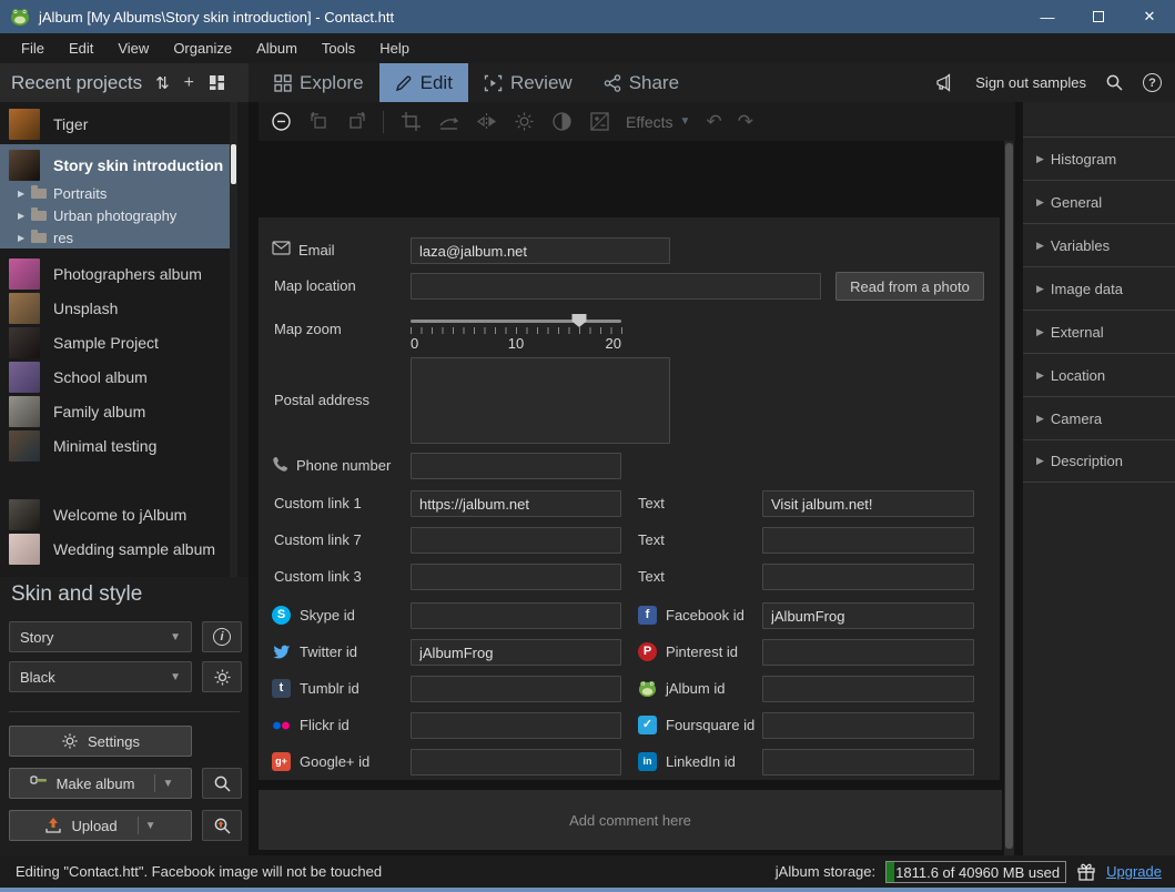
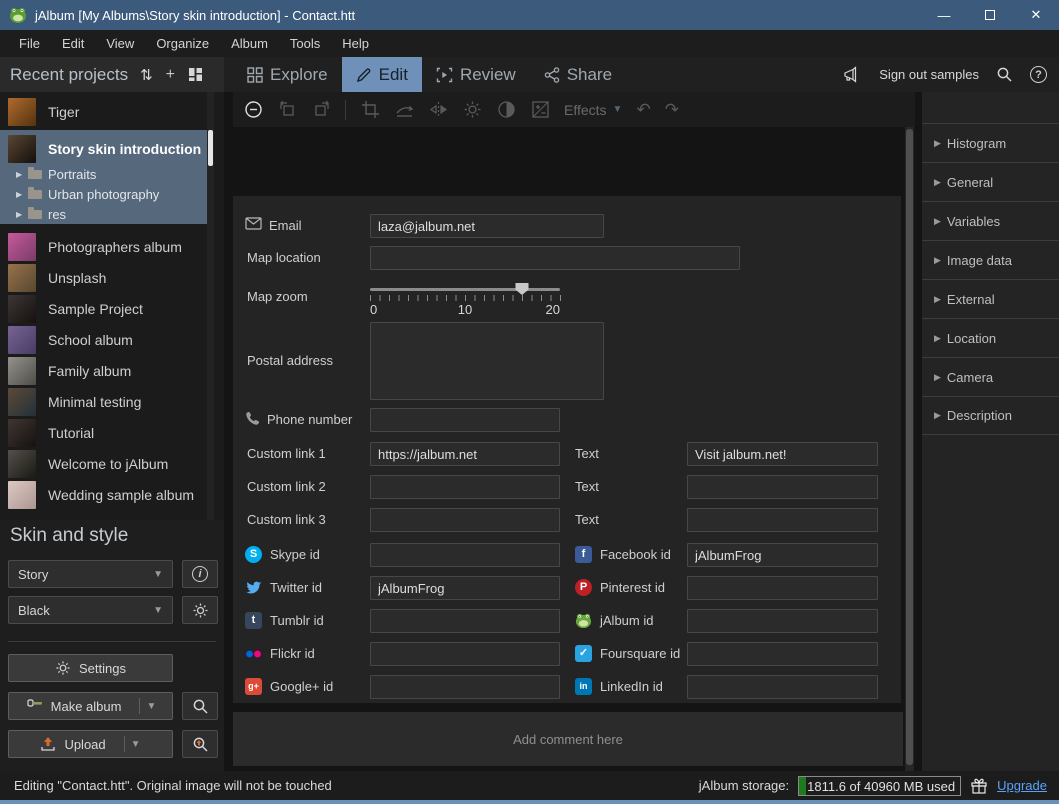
  jAlbum [My Albums\Story skin introduction] - Contact.htt
  —
  ✕
  File
  Edit
  View
  Organize
  Album
  Tools
  Help
  Recent projects
  ⇅
  ＋
  Explore
  Edit
  Review
  Share
  Sign out samples
  ?
  Tiger
  Story skin introduction
  ▶
  Portraits
  ▶
  Urban photography
  ▶
  res
  Photographers album
  Unsplash
  Sample Project
  School album
  Family album
  Minimal testing
+ Tutorial
  Welcome to jAlbum
  Wedding sample album
  Skin and style
  Story
  ▼
  i
  Black
  ▼
  Settings
  Make album
  ▼
  Upload
  ▼
  Effects
  ▼
  ↶
  ↷
  Email
  laza@jalbum.net
  Map location
- Read from a photo
  Map zoom
  0
  10
  20
  Postal address
  Phone number
  Custom link 1
  https://jalbum.net
  Text
  Visit jalbum.net!
- Custom link 7
+ Custom link 2
  Text
  Custom link 3
  Text
  S
  Skype id
  f
  Facebook id
  jAlbumFrog
  Twitter id
  jAlbumFrog
  P
  Pinterest id
  t
  Tumblr id
  jAlbum id
  Flickr id
  ✓
  Foursquare id
  g+
  Google+ id
  in
  LinkedIn id
  Add comment here
  ▶
  Histogram
  ▶
  General
  ▶
  Variables
  ▶
  Image data
  ▶
  External
  ▶
  Location
  ▶
  Camera
  ▶
  Description
- Editing "Contact.htt". Facebook image will not be touched
+ Editing "Contact.htt". Original image will not be touched
  jAlbum storage:
  1811.6 of 40960 MB used
  Upgrade
